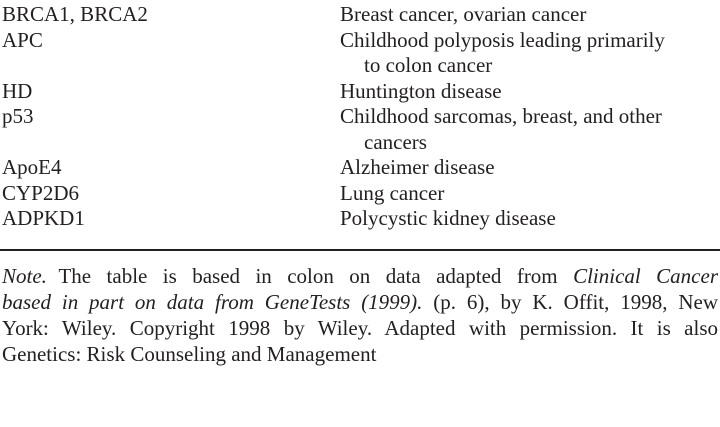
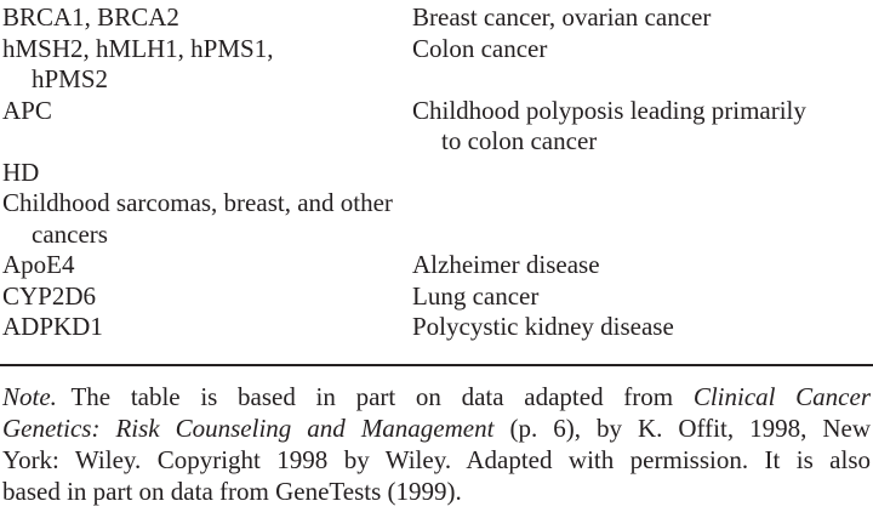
  BRCA1, BRCA2
  Breast cancer, ovarian cancer
+ hMSH2, hMLH1, hPMS1,
+ hPMS2
+ Colon cancer
  APC
  Childhood polyposis leading primarily
  to colon cancer
  HD
- Huntington disease
- p53
  Childhood sarcomas, breast, and other
  cancers
  ApoE4
  Alzheimer disease
  CYP2D6
  Lung cancer
  ADPKD1
  Polycystic kidney disease
- Note. The table is based in colon on data adapted from Clinical Cancer
+ Note. The table is based in part on data adapted from Clinical Cancer
- based in part on data from GeneTests (1999). (p. 6), by K. Offit, 1998, New
+ Genetics: Risk Counseling and Management (p. 6), by K. Offit, 1998, New
  York: Wiley. Copyright 1998 by Wiley. Adapted with permission. It is also
- Genetics: Risk Counseling and Management
+ based in part on data from GeneTests (1999).
